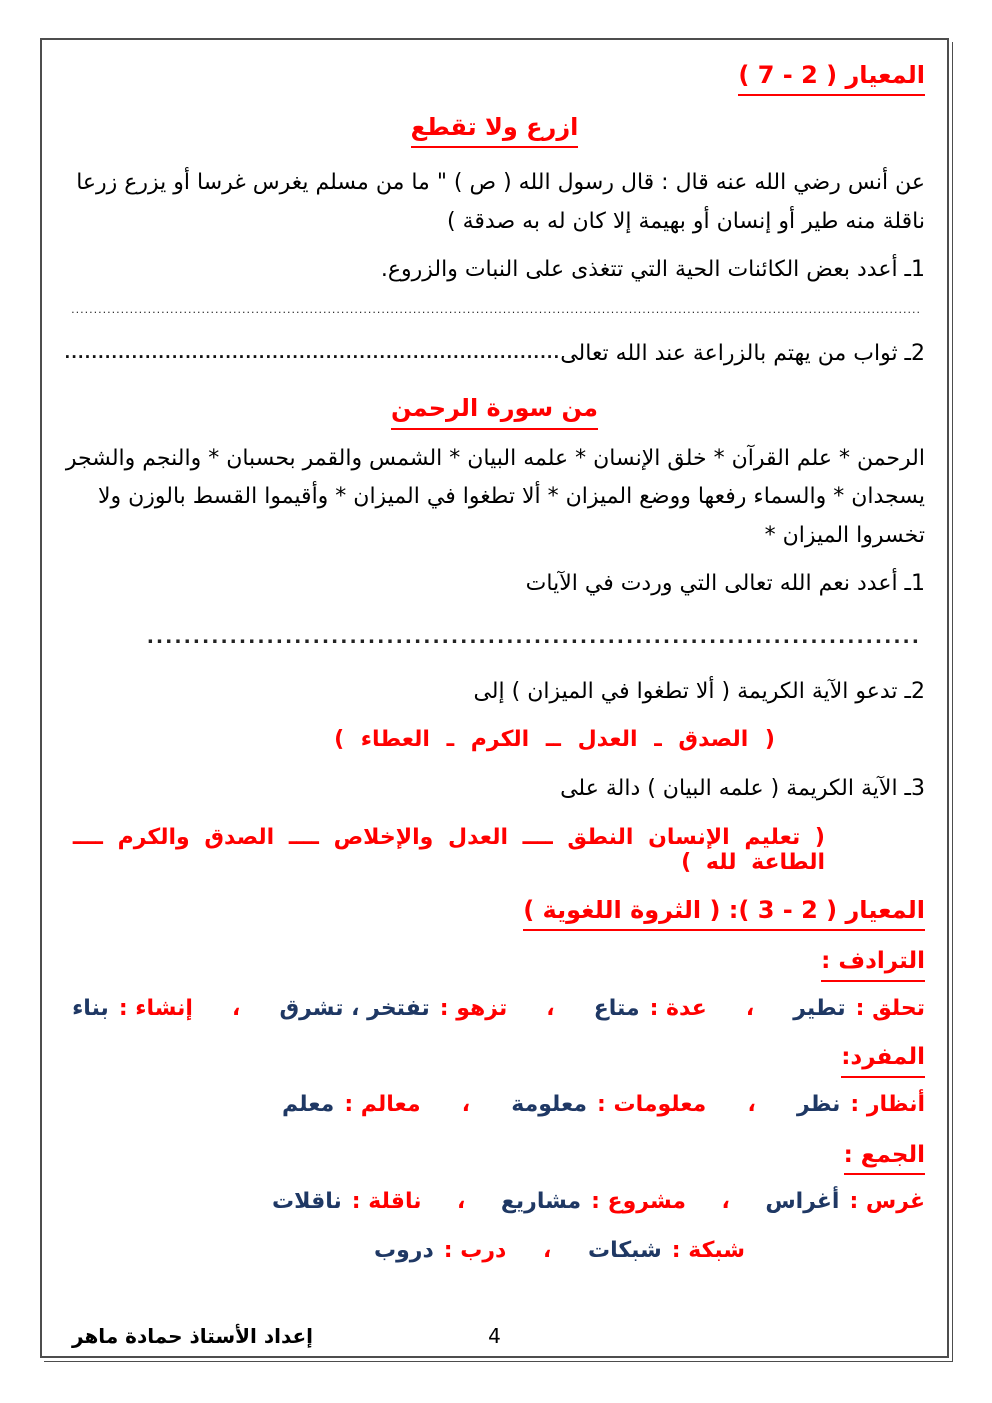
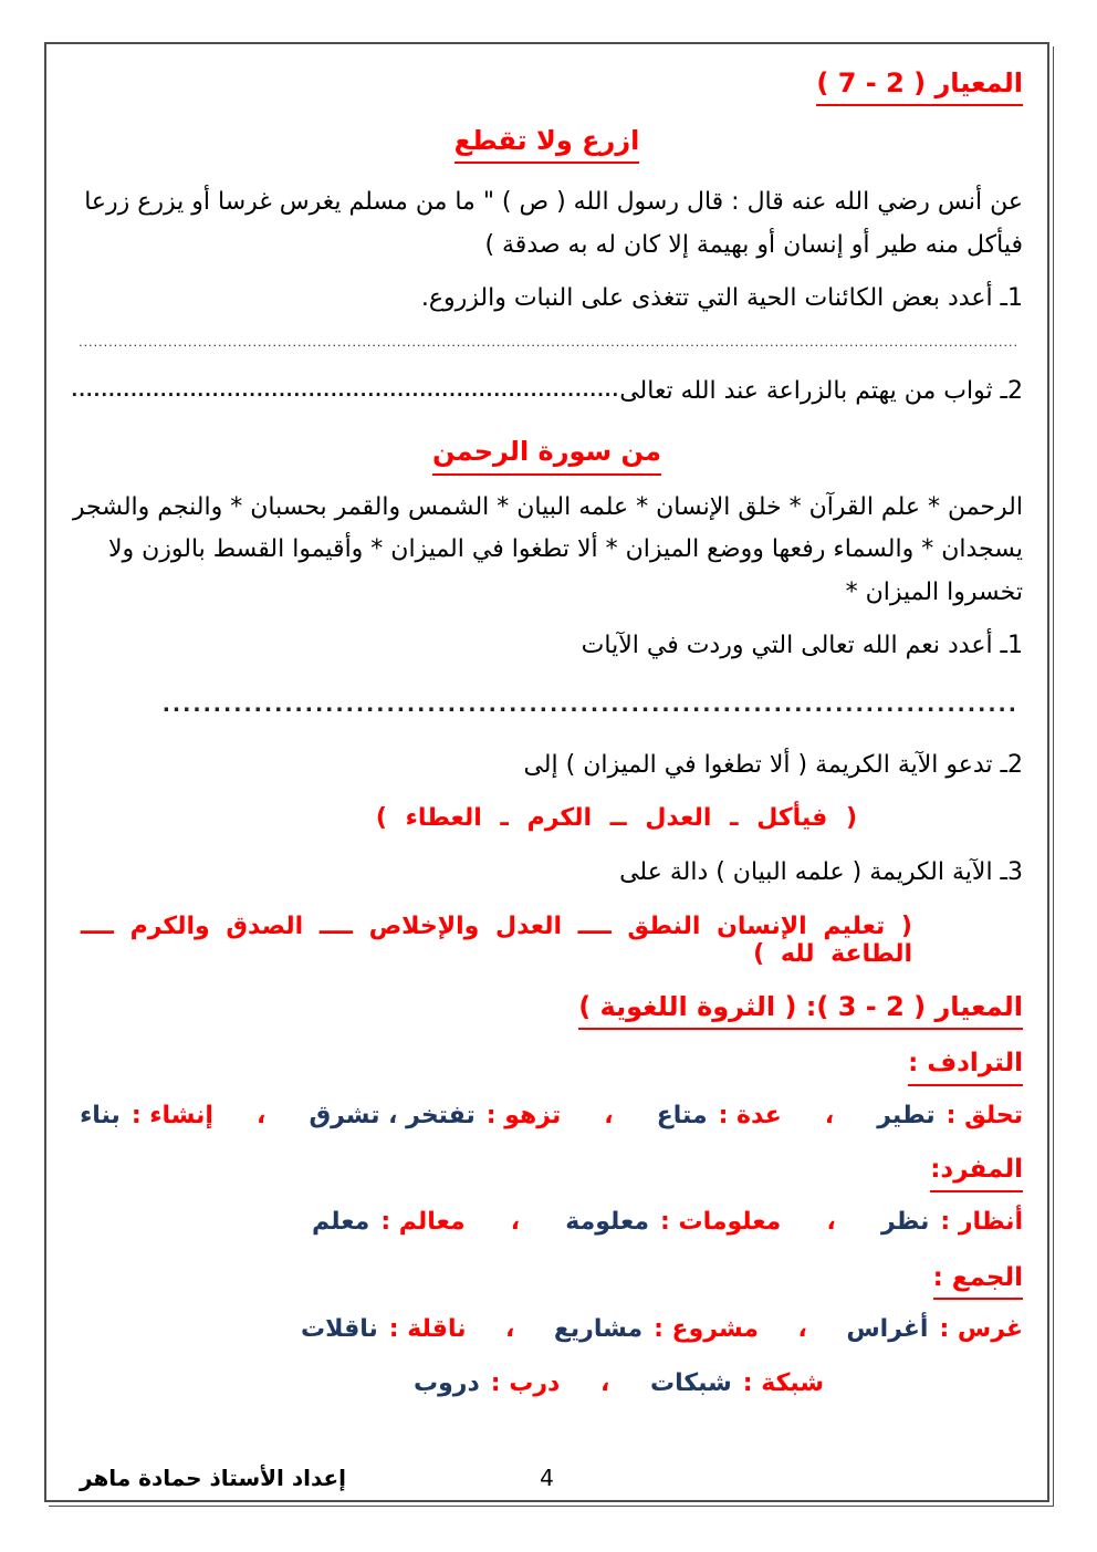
  المعيار ( 2 - 7 )
  ازرع ولا تقطع
- عن أنس رضي الله عنه قال : قال رسول الله ( ص ) " ما من مسلم يغرس غرسا أو يزرع زرعا ناقلة منه طير أو إنسان أو بهيمة إلا كان له به صدقة )
+ عن أنس رضي الله عنه قال : قال رسول الله ( ص ) " ما من مسلم يغرس غرسا أو يزرع زرعا فيأكل منه طير أو إنسان أو بهيمة إلا كان له به صدقة )
  1ـ أعدد بعض الكائنات الحية التي تتغذى على النبات والزروع.
  .............................................................................................................................................................................................
  2ـ ثواب من يهتم بالزراعة عند الله تعالى
  ..........................................................................
  من سورة الرحمن
  الرحمن * علم القرآن * خلق الإنسان * علمه البيان * الشمس والقمر بحسبان * والنجم والشجر يسجدان * والسماء رفعها ووضع الميزان * ألا تطغوا في الميزان * وأقيموا القسط بالوزن ولا تخسروا الميزان *
  1ـ أعدد نعم الله تعالى التي وردت في الآيات
  2ـ تدعو الآية الكريمة ( ألا تطغوا في الميزان ) إلى
- ( الصدق ـ العدل ــ الكرم ـ العطاء )
+ ( فيأكل ـ العدل ــ الكرم ـ العطاء )
  3ـ الآية الكريمة ( علمه البيان ) دالة على
  ( تعليم الإنسان النطق ــــ العدل والإخلاص ــــ الصدق والكرم ــــ الطاعة لله )
  المعيار ( 2 - 3 ): ( الثروة اللغوية )
  الترادف :
  تحلق :تطير
  ،
  عدة :متاع
  ،
  تزهو :تفتخر ، تشرق
  ،
  إنشاء :بناء
  المفرد:
  أنظار :نظر
  ،
  معلومات :معلومة
  ،
  معالم :معلم
  الجمع :
  غرس :أغراس
  ،
  مشروع :مشاريع
  ،
  ناقلة :ناقلات
  شبكة :شبكات
  ،
  درب :دروب
  إعداد الأستاذ حمادة ماهر
  4
